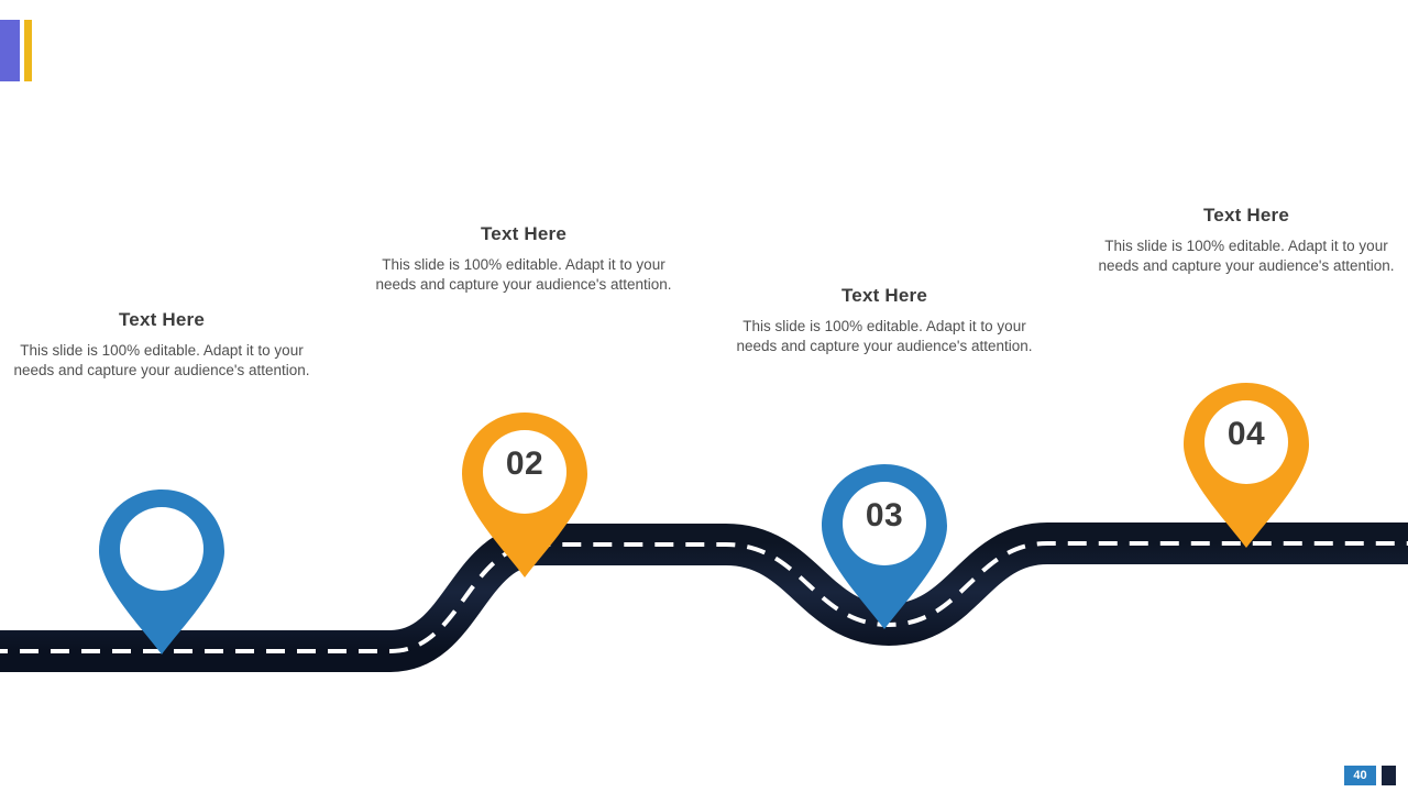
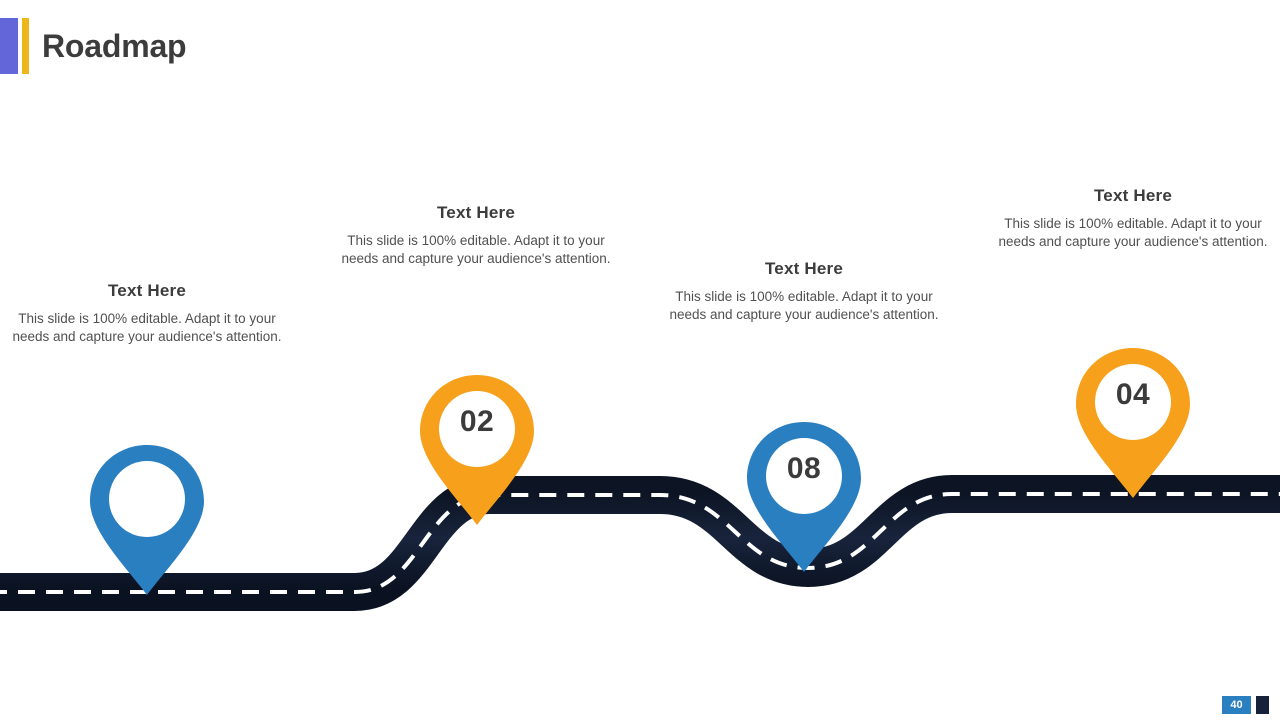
+ Roadmap
  02
- 03
+ 08
  04
  Text Here
  This slide is 100% editable. Adapt it to your needs and capture your audience's attention.
  Text Here
  This slide is 100% editable. Adapt it to your needs and capture your audience's attention.
  Text Here
  This slide is 100% editable. Adapt it to your needs and capture your audience's attention.
  Text Here
  This slide is 100% editable. Adapt it to your needs and capture your audience's attention.
  40
